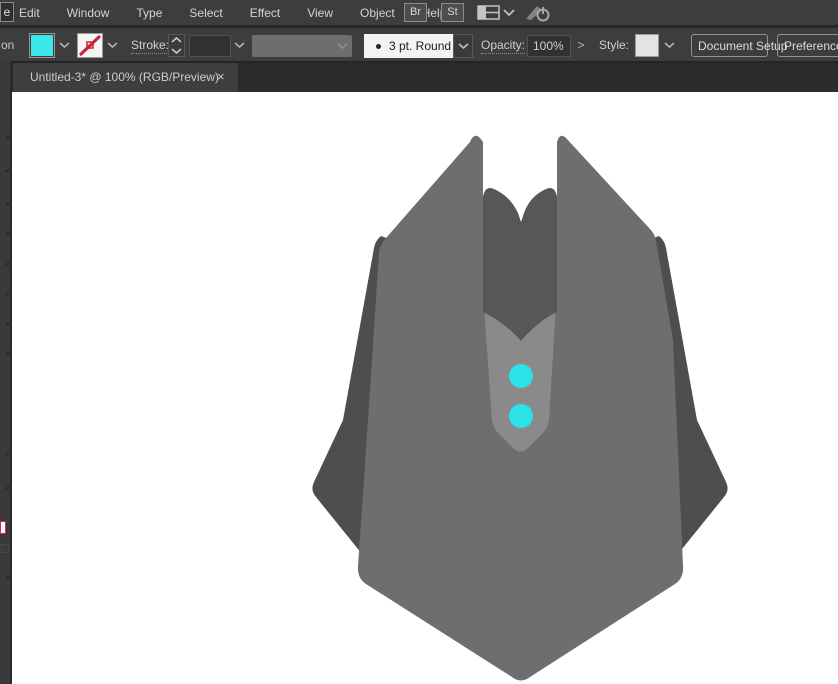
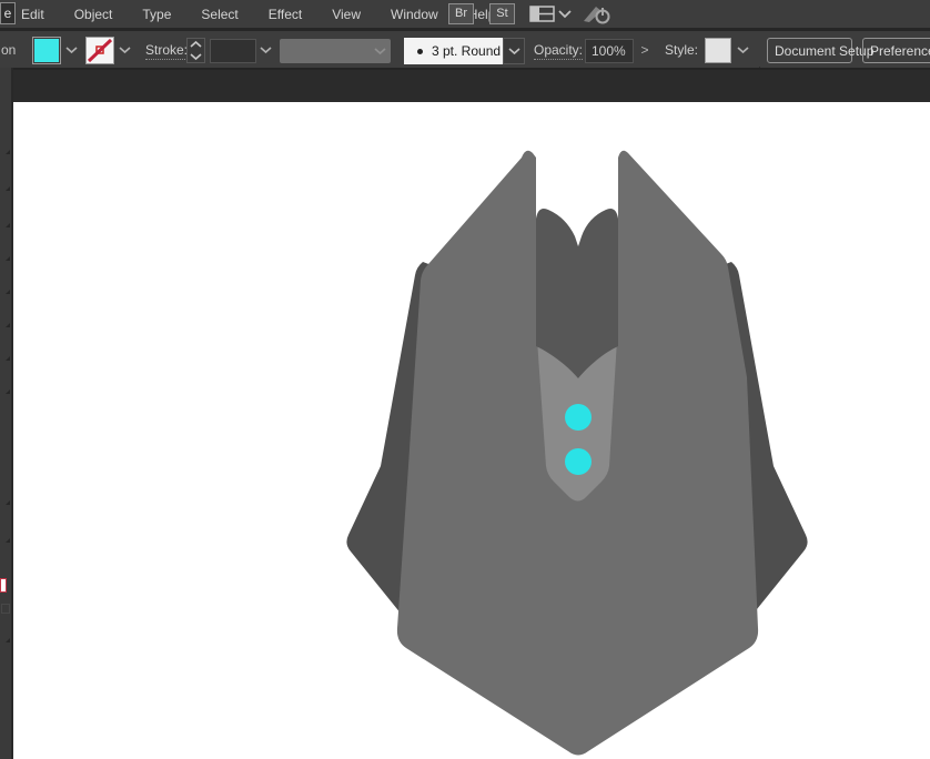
  e
  Edit
- Window
+ Object
  Type
  Select
  Effect
  View
- Object
+ Window
  Br
  St
  on
  Stroke
  3 pt. Round
  Opacity:
  100%
  >
  Style:
  Document Set
  Preferenc
- Untitled-3* @ 100% (RGB/Preview)
- ×
